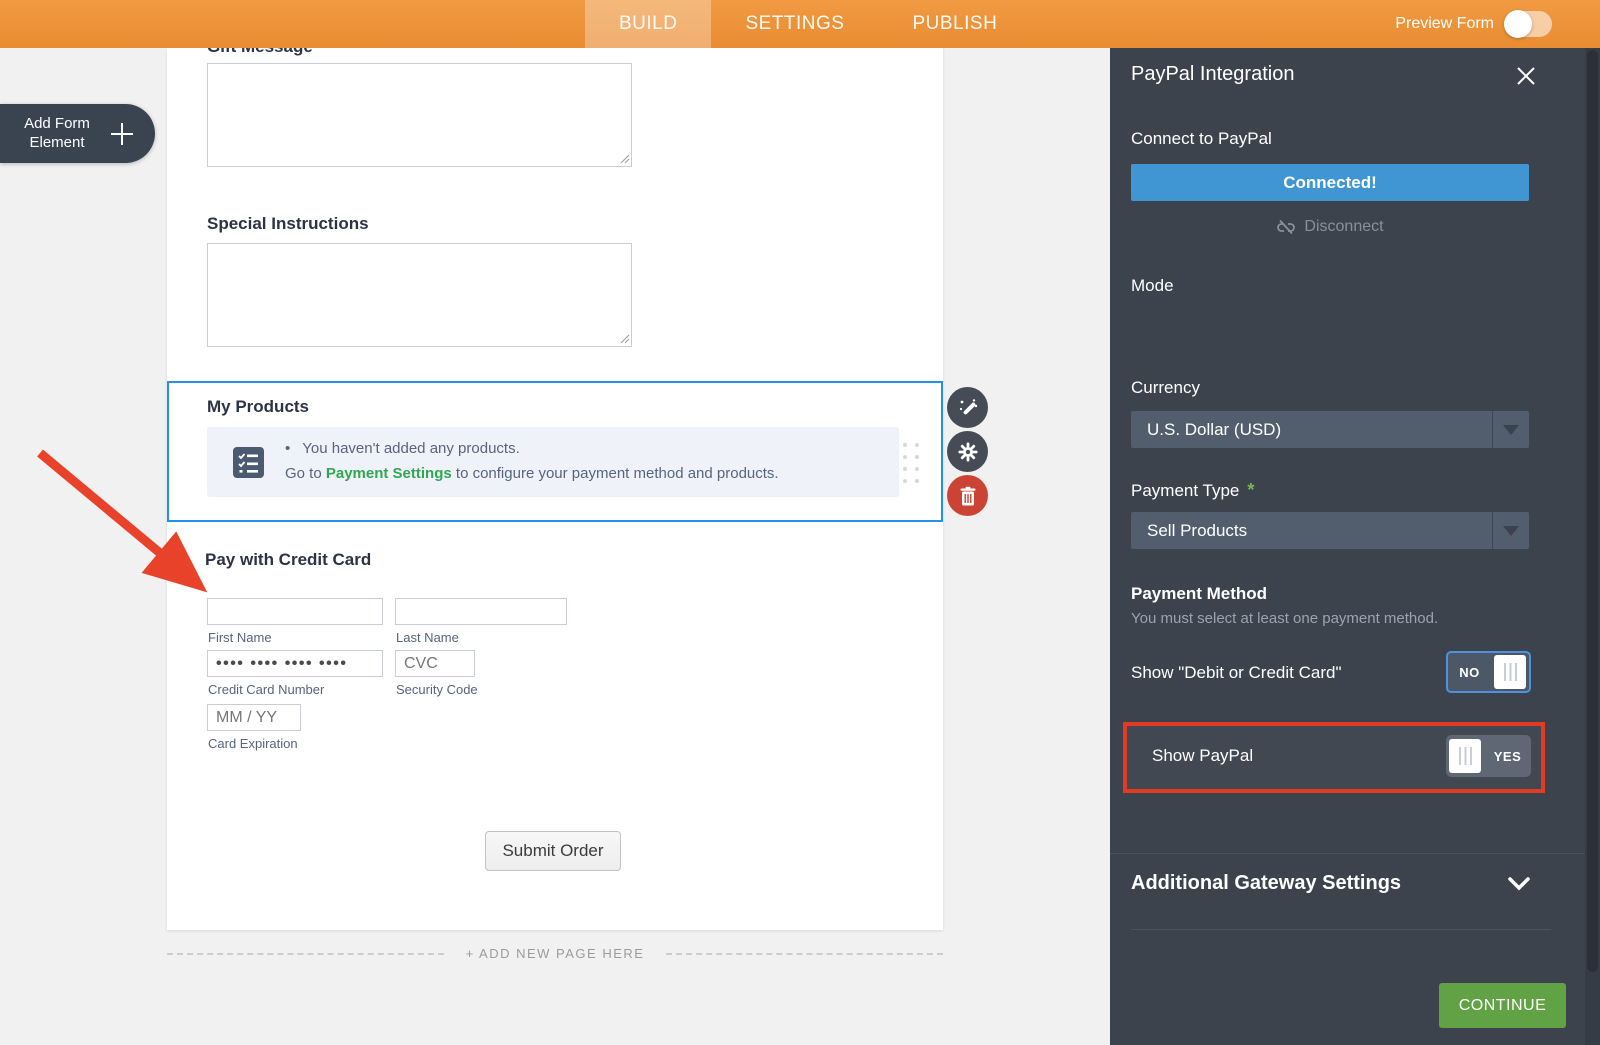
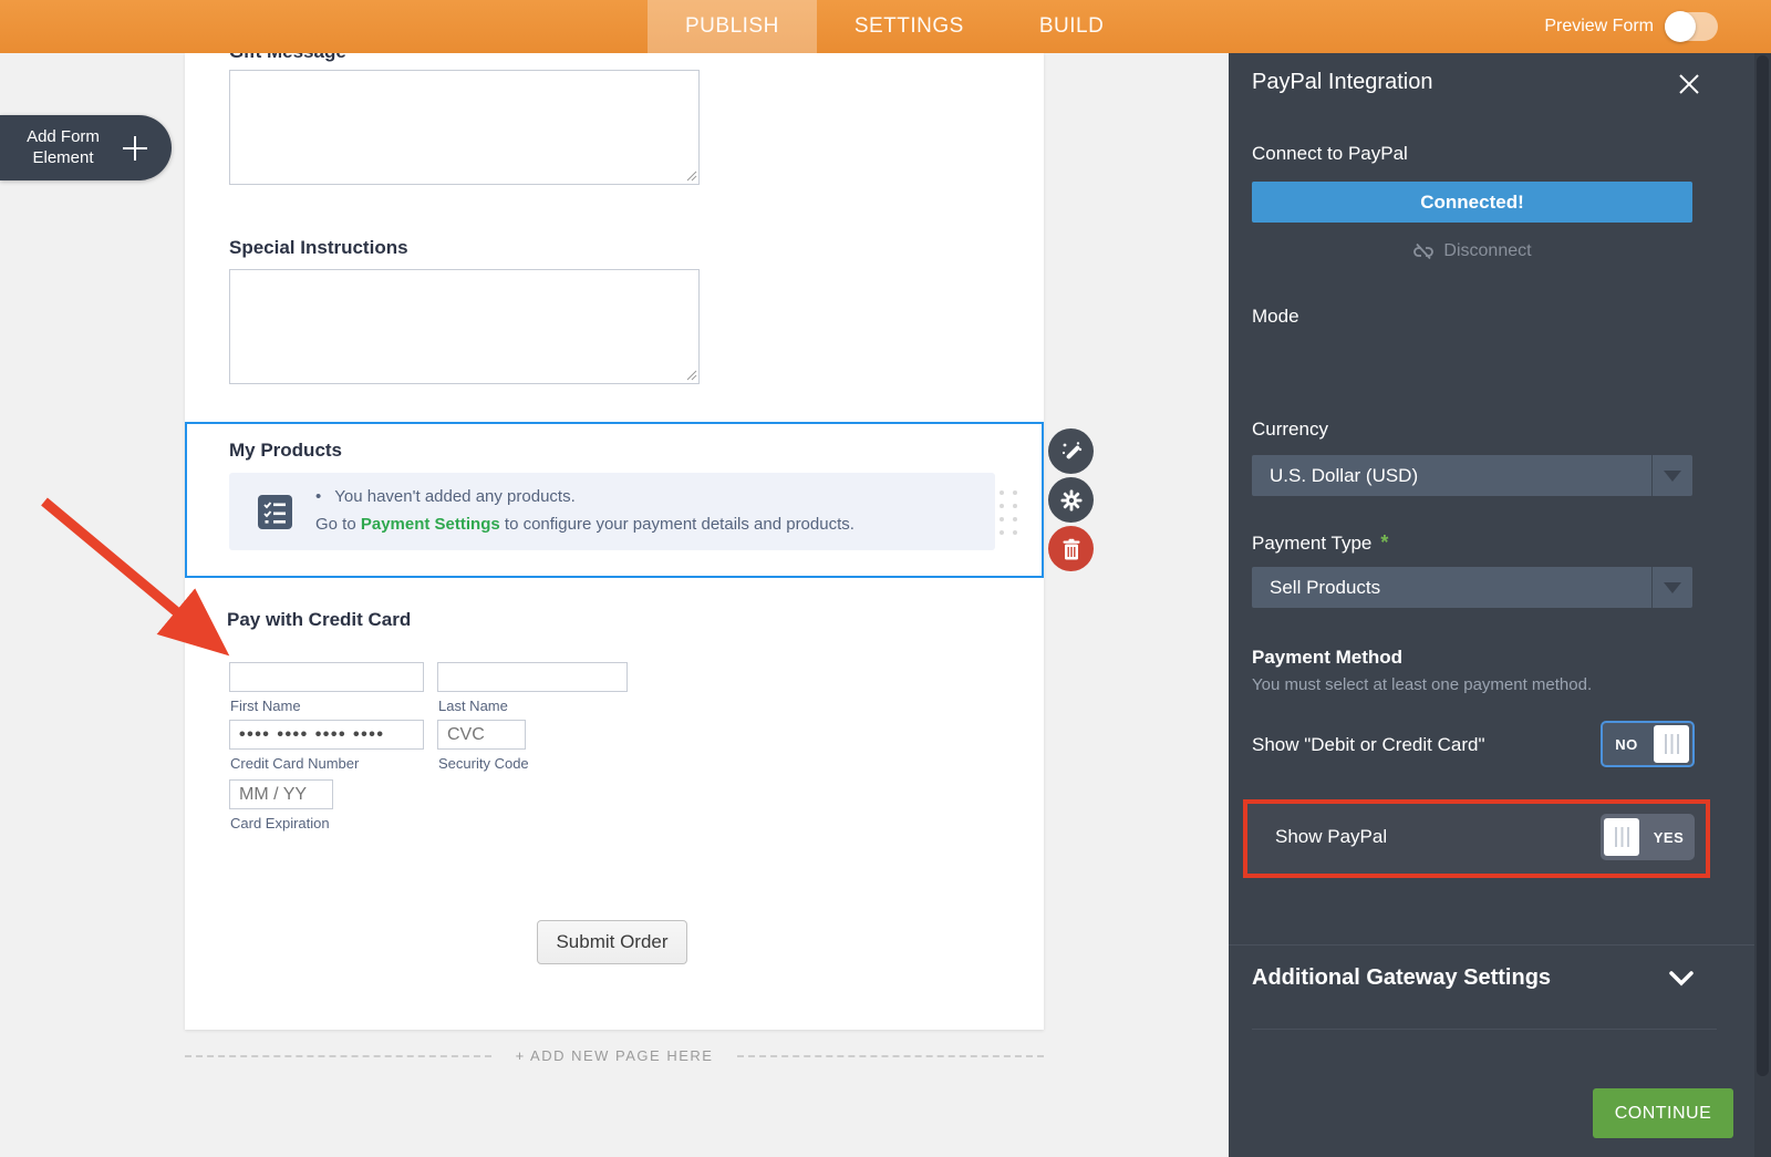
  Special Instructions
  My Products
  • You haven't added any products.
- Go to Payment Settings to configure your payment method and products.
+ Go to Payment Settings to configure your payment details and products.
  Pay with Credit Card
  First Name
  Last Name
  •••• •••• •••• ••••
  CVC
  Credit Card Number
  Security Code
  MM / YY
  Card Expiration
  Submit Order
  + ADD NEW PAGE HERE
- BUILD
+ PUBLISH
  SETTINGS
- PUBLISH
+ BUILD
  Preview Form
  Add Form Element
  PayPal Integration
  Connect to PayPal
  Connected!
  Disconnect
  Mode
  Currency
  U.S. Dollar (USD)
  Payment Type *
  Sell Products
  Payment Method
  You must select at least one payment method.
  Show "Debit or Credit Card"
  NO
  Show PayPal
  YES
  Additional Gateway Settings
  CONTINUE
